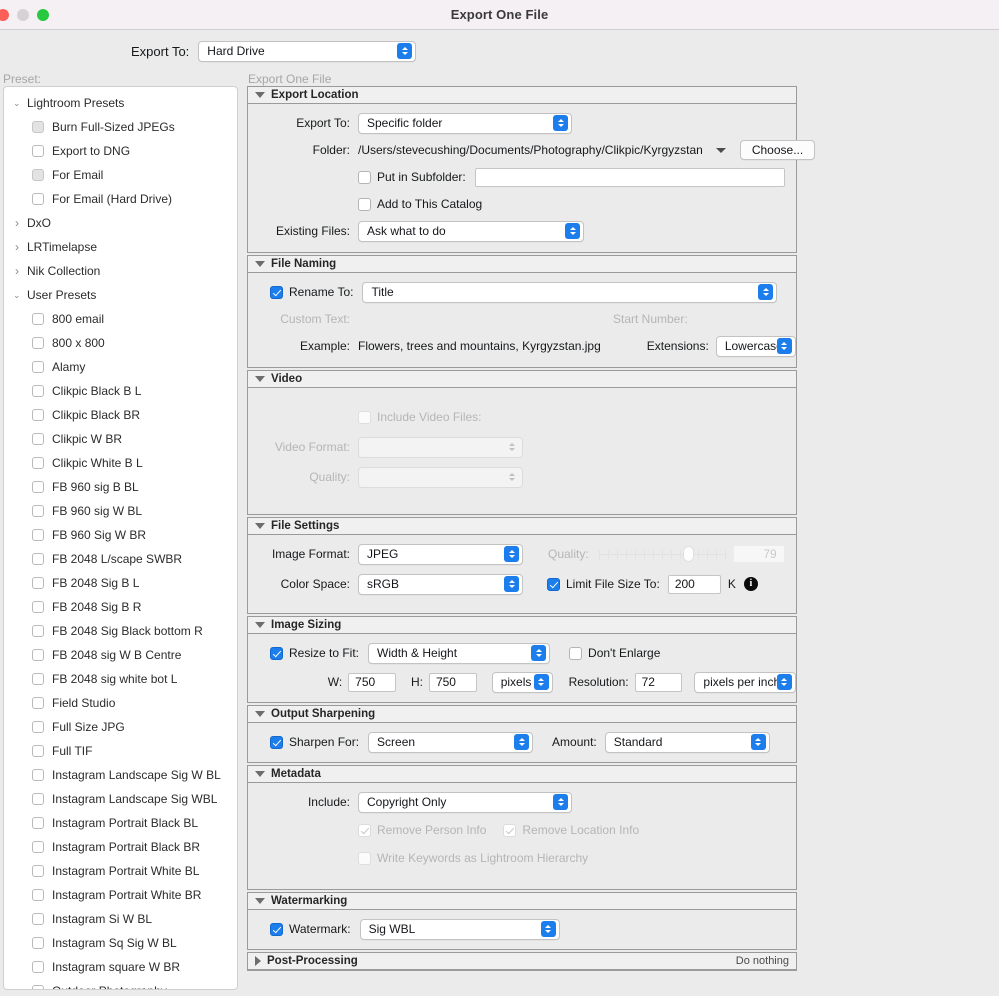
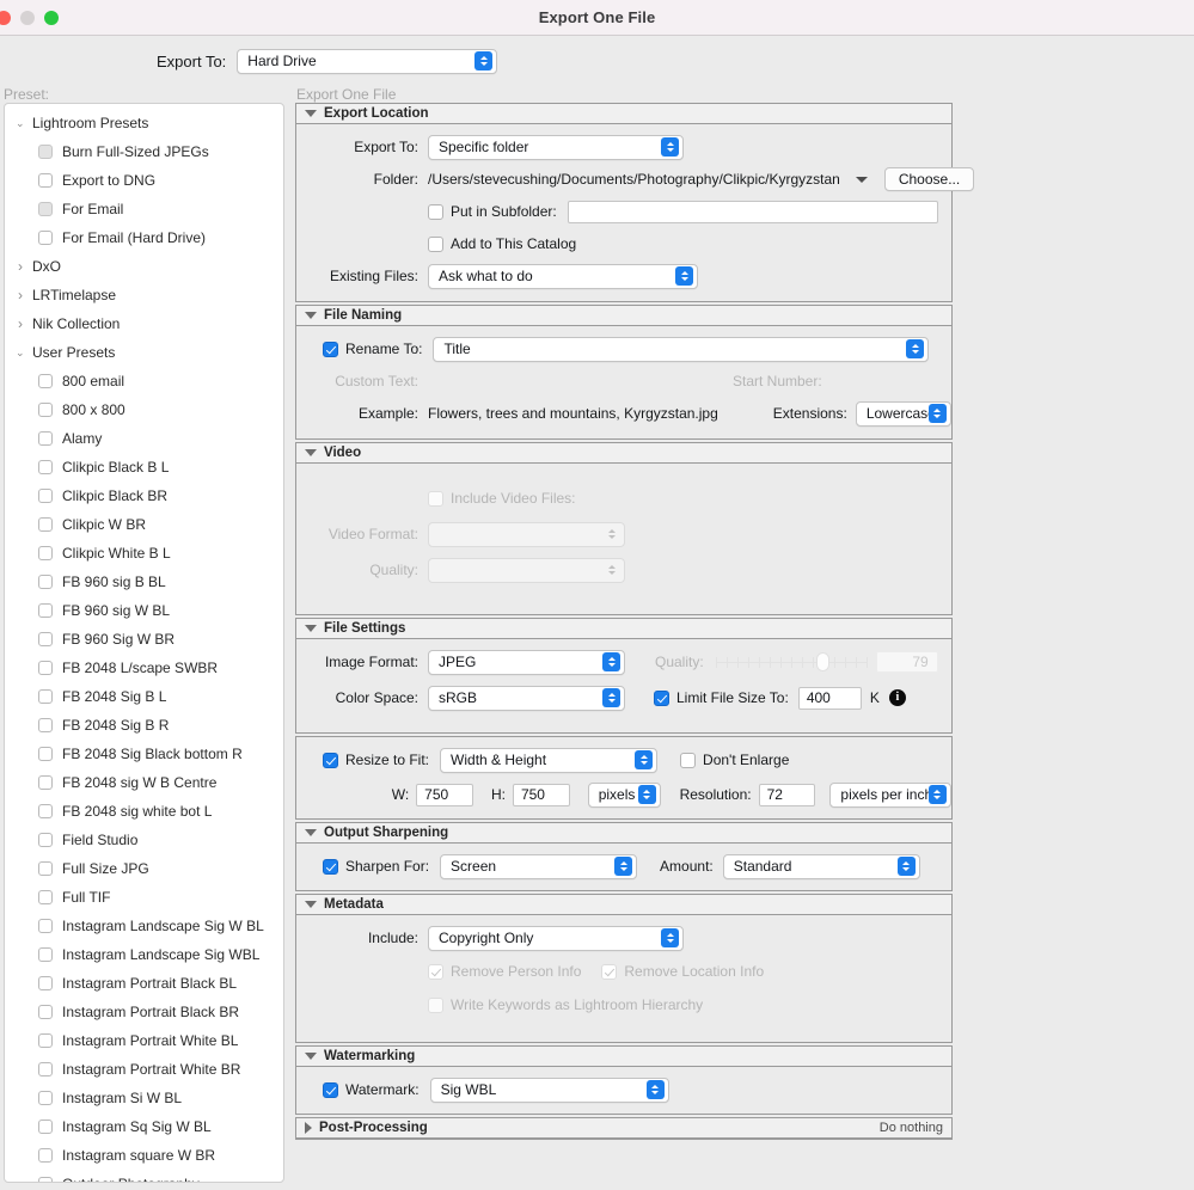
  Export One File
  Export To:
  Hard Drive
  Preset:
  Export One File
  ⌄
  Lightroom Presets
  Burn Full-Sized JPEGs
  Export to DNG
  For Email
  For Email (Hard Drive)
  ›
  DxO
  ›
  LRTimelapse
  ›
  Nik Collection
  ⌄
  User Presets
  800 email
  800 x 800
  Alamy
  Clikpic Black B L
  Clikpic Black BR
  Clikpic W BR
  Clikpic White B L
  FB 960 sig B BL
  FB 960 sig W BL
  FB 960 Sig W BR
  FB 2048 L/scape SWBR
  FB 2048 Sig B L
  FB 2048 Sig B R
  FB 2048 Sig Black bottom R
  FB 2048 sig W B Centre
  FB 2048 sig white bot L
  Field Studio
  Full Size JPG
  Full TIF
  Instagram Landscape Sig W BL
  Instagram Landscape Sig WBL
  Instagram Portrait Black BL
  Instagram Portrait Black BR
  Instagram Portrait White BL
  Instagram Portrait White BR
  Instagram Si W BL
  Instagram Sq Sig W BL
  Instagram square W BR
  Export Location
  Export To:
  Specific folder
  Folder:
  /Users/stevecushing/Documents/Photography/Clikpic/Kyrgyzstan
  Choose...
  Put in Subfolder:
  Add to This Catalog
  Existing Files:
  Ask what to do
  File Naming
  Rename To:
  Title
  Custom Text:
  Start Number:
  Example:
  Flowers, trees and mountains, Kyrgyzstan.jpg
  Extensions:
  Lowercas
  Video
  Include Video Files:
  Video Format:
  Quality:
  File Settings
  Image Format:
  JPEG
  Quality:
  79
  Color Space:
  sRGB
  Limit File Size To:
- 200
+ 400
  K
  i
- Image Sizing
  Resize to Fit:
  Width & Height
  Don't Enlarge
  W:
  750
  H:
  750
  pixels
  Resolution:
  72
  pixels per inc
  Output Sharpening
  Sharpen For:
  Screen
  Amount:
  Standard
  Metadata
  Include:
  Copyright Only
  Remove Person Info
  Remove Location Info
  Write Keywords as Lightroom Hierarchy
  Watermarking
  Watermark:
  Sig WBL
  Post-Processing
  Do nothing
